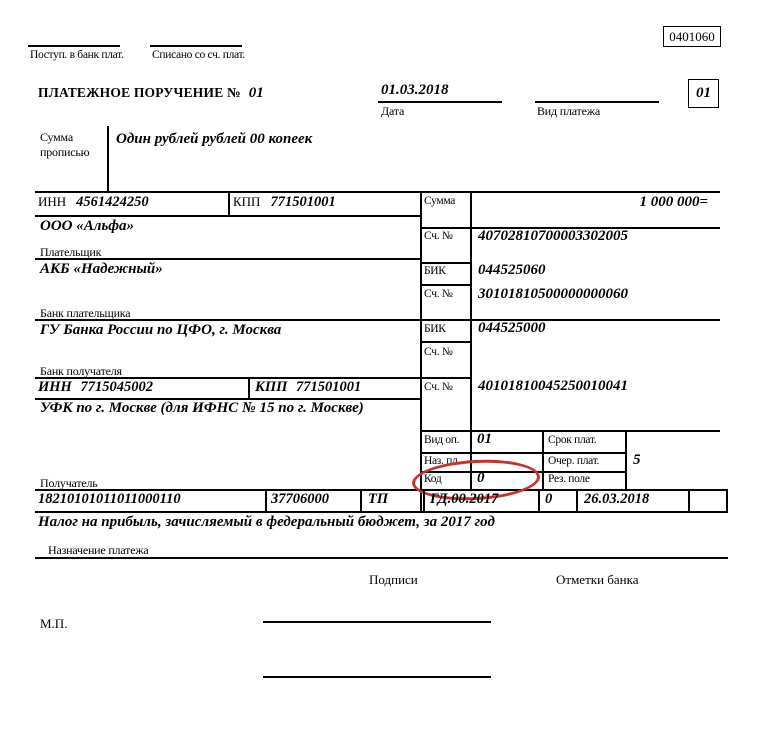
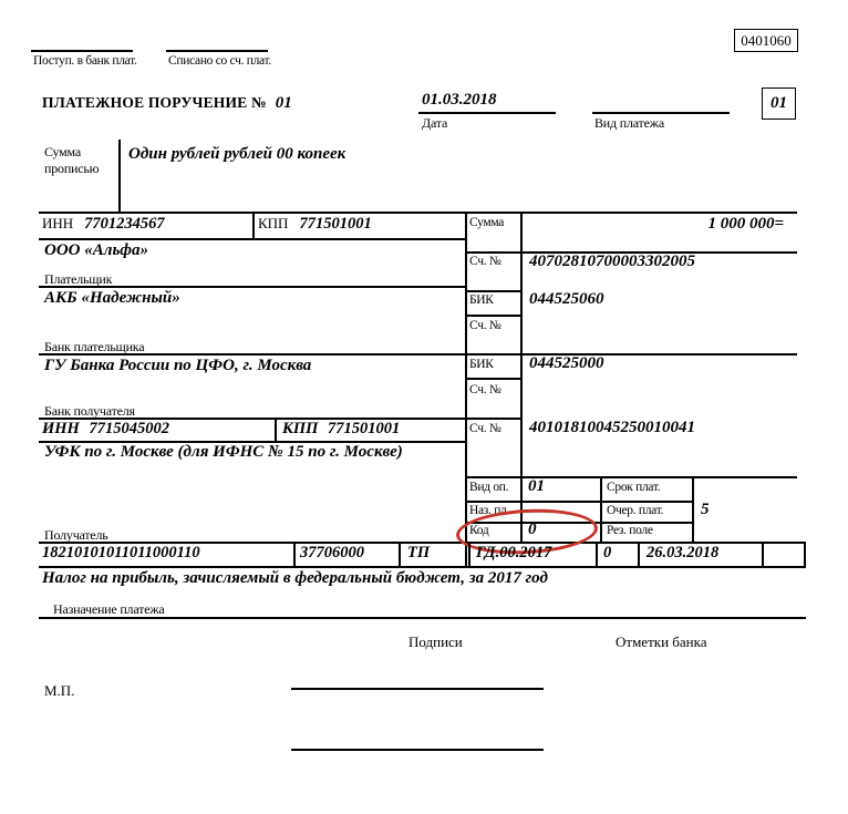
  0401060
  Поступ. в банк плат.
  Списано со сч. плат.
  ПЛАТЕЖНОЕ ПОРУЧЕНИЕ № 01
  01.03.2018
  Дата
  Вид платежа
  01
  Сумма прописью
  Один рублей рублей 00 копеек
- ИНН 4561424250
+ ИНН 7701234567
  КПП 771501001
  ООО «Альфа»
  Плательщик
  Сумма
  1 000 000=
  Сч. №
  40702810700003302005
  АКБ «Надежный»
  Банк плательщика
  БИК
  044525060
  Сч. №
- 30101810500000000060
  ГУ Банка России по ЦФО, г. Москва
  Банк получателя
  БИК
  044525000
  Сч. №
  ИНН 7715045002
  КПП 771501001
  УФК по г. Москве (для ИФНС № 15 по г. Москве)
  Получатель
  Сч. №
  40101810045250010041
  Вид оп.
  01
  Наз. пл.
  Код
  0
  Срок плат.
  Очер. плат.
  5
  Рез. поле
  18210101011011000110
  37706000
  ТП
  ГД.00.2017
  0
  26.03.2018
  Налог на прибыль, зачисляемый в федеральный бюджет, за 2017 год
  Назначение платежа
  Подписи
  Отметки банка
  М.П.
